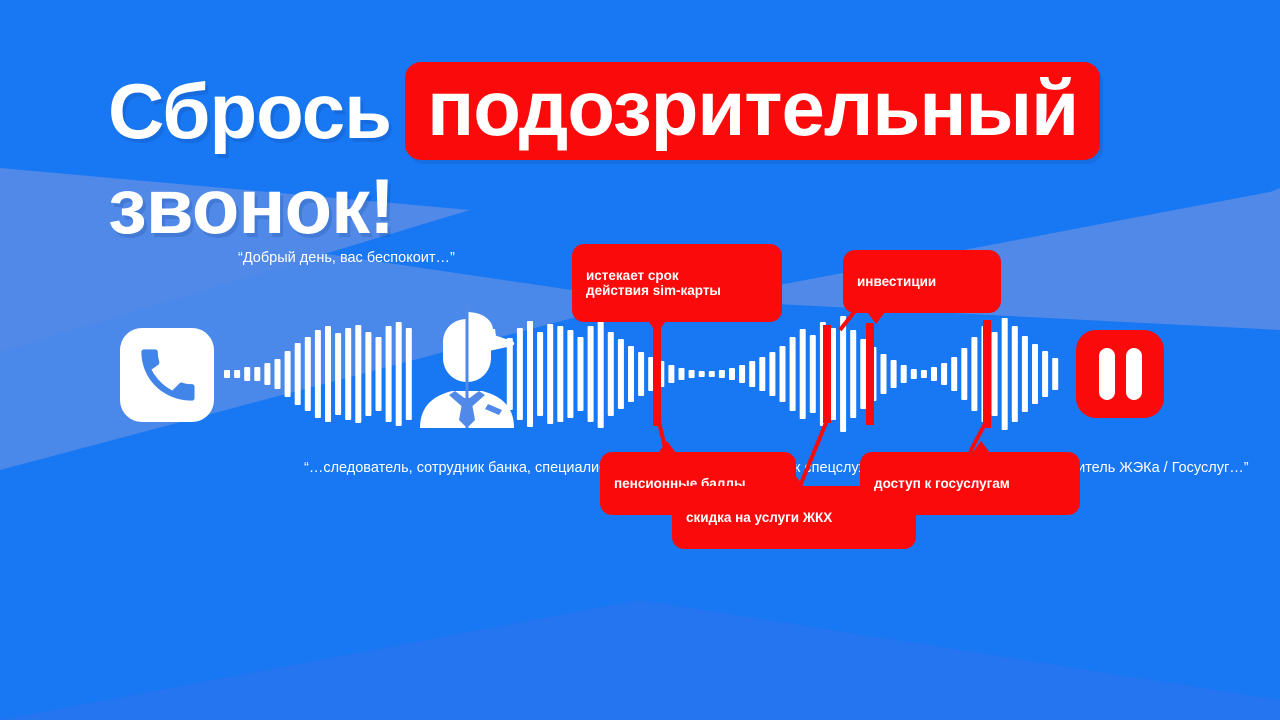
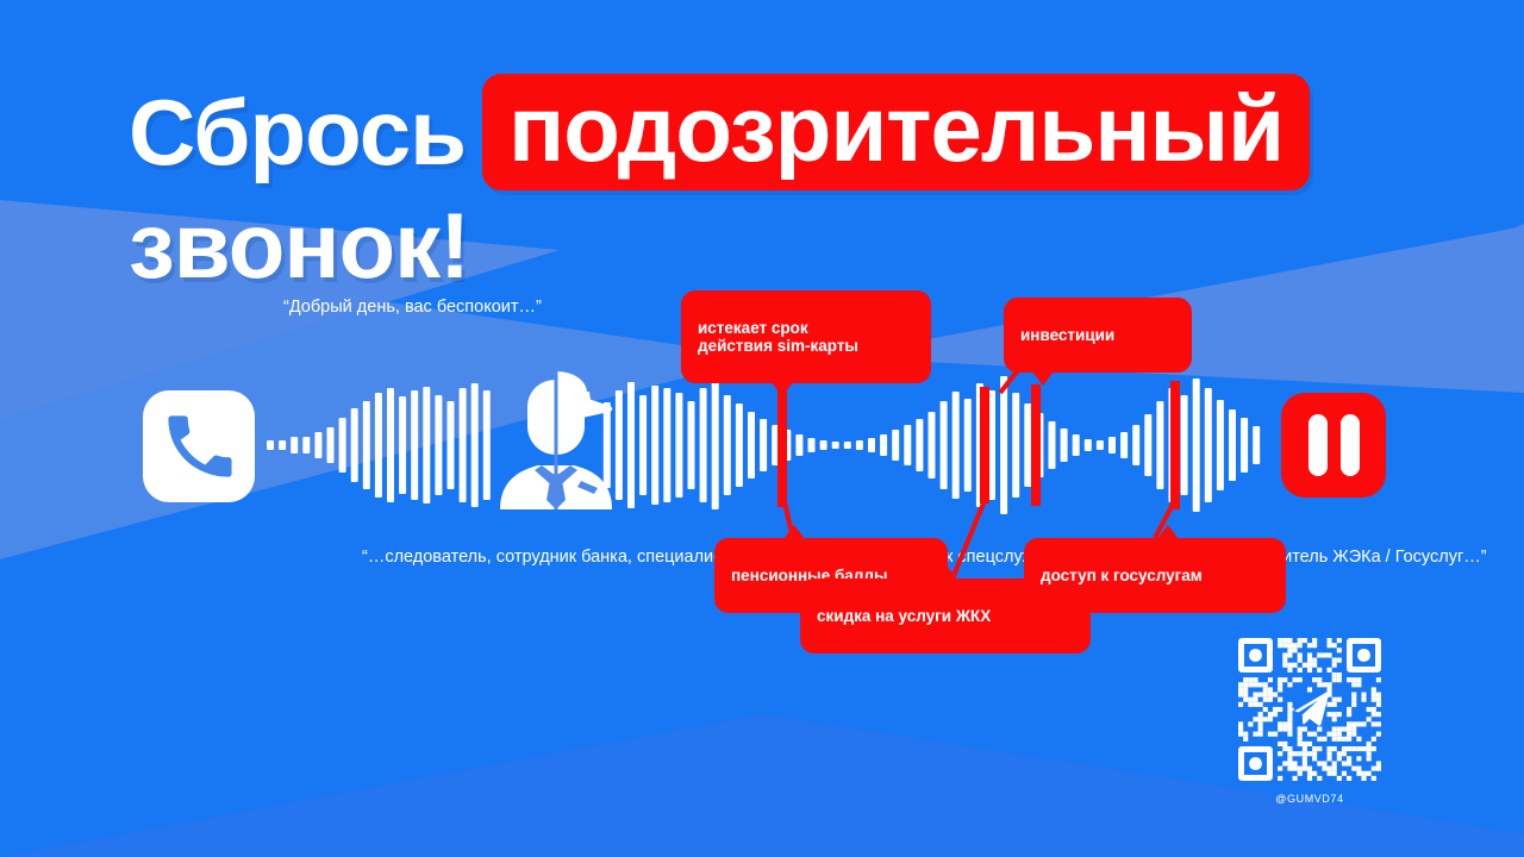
  Сбрось
  подозрительный
  звонок!
  “Добрый день, вас беспокоит…”
  истекает срок
  действия sim-карты
  инвестиции
  пенсионные баллы
  скидка на услуги ЖКХ
  доступ к госуслугам
+ @GUMVD74
